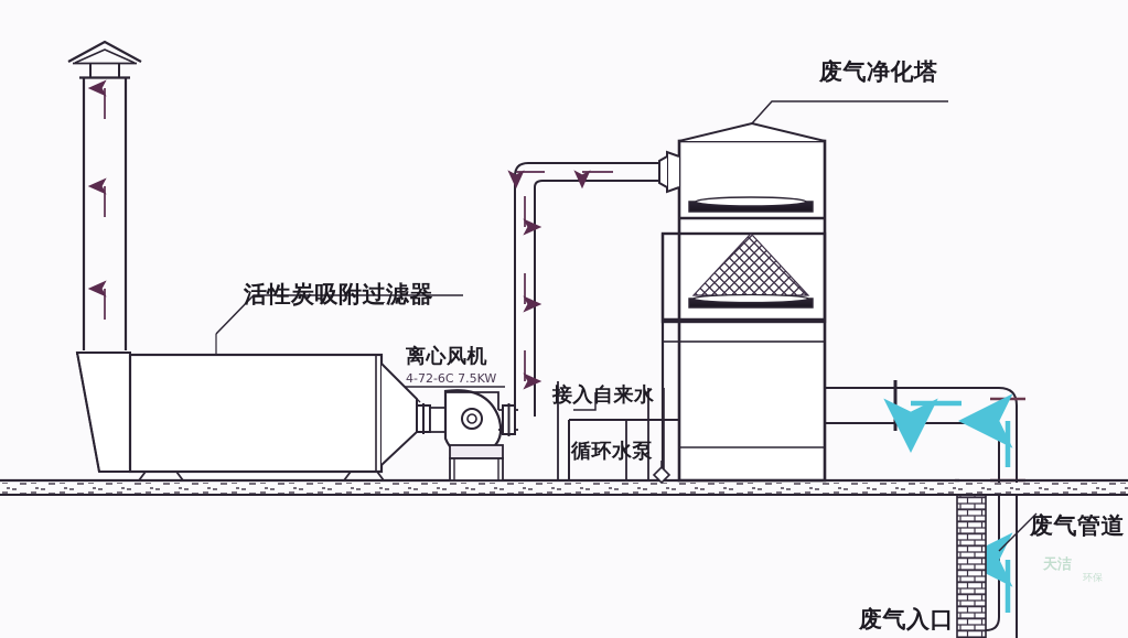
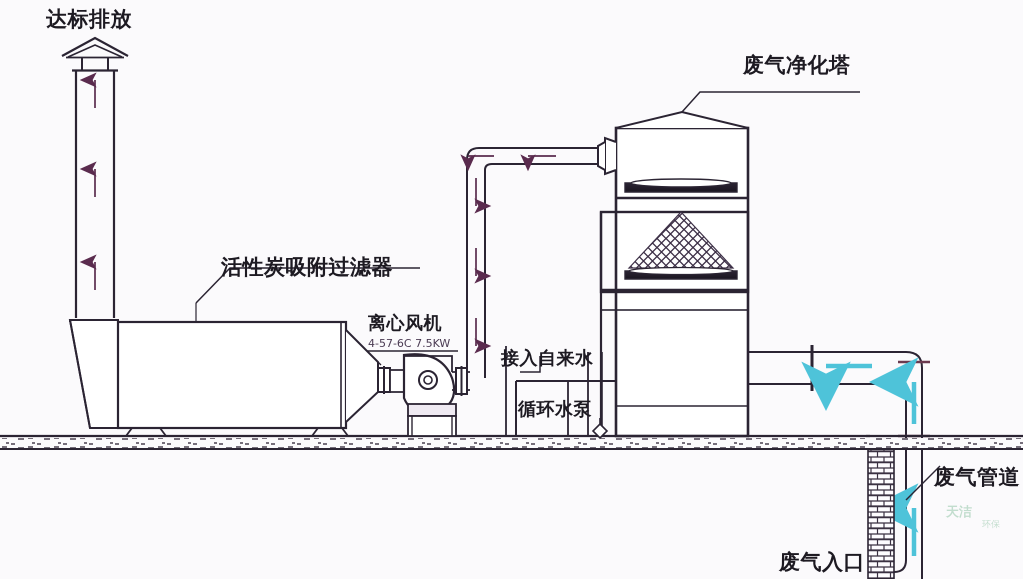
+ 达标排放
  活性炭吸附过滤器
  离心风机
- 4-72-6C 7.5KW
+ 4-57-6C 7.5KW
  接入自来水
  循环水泵
  废气净化塔
  废气管道
  废气入口
  天洁
  环保
